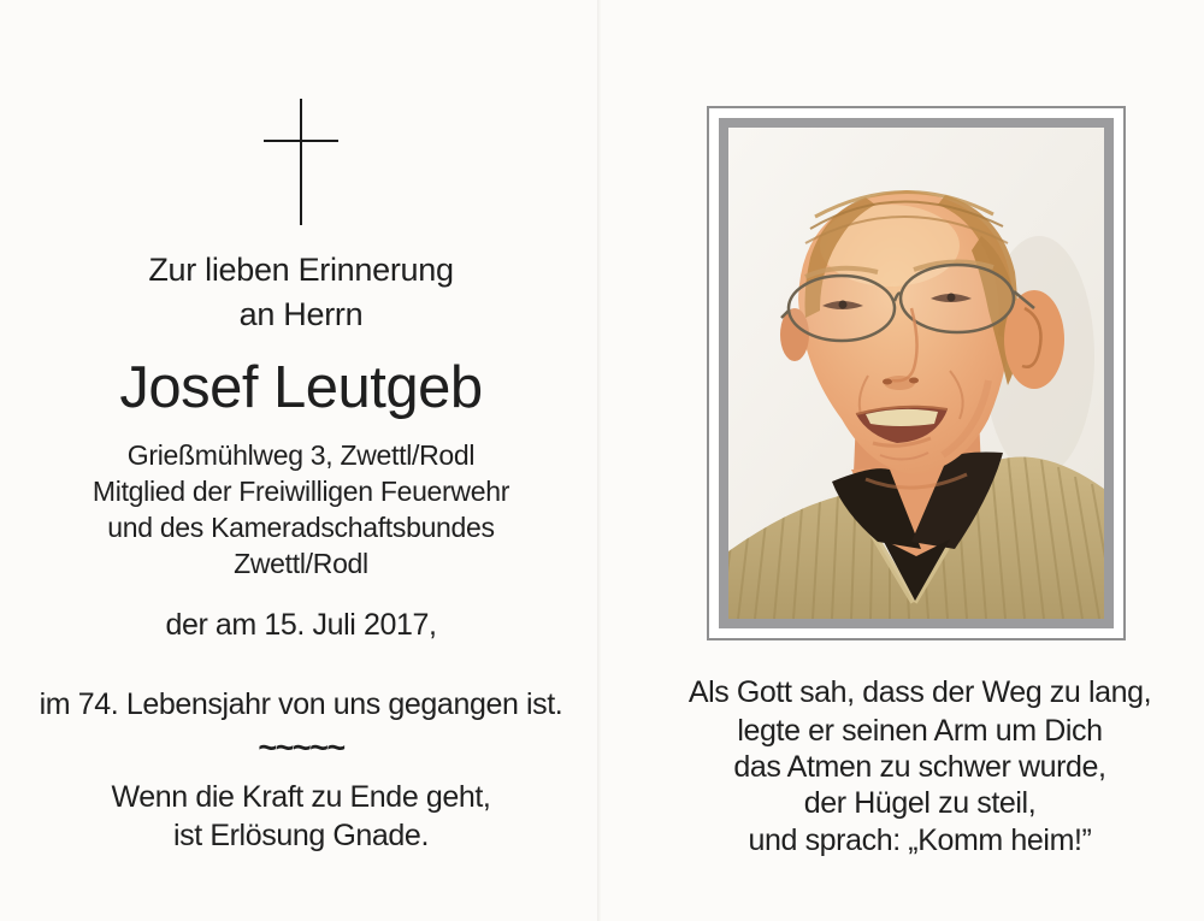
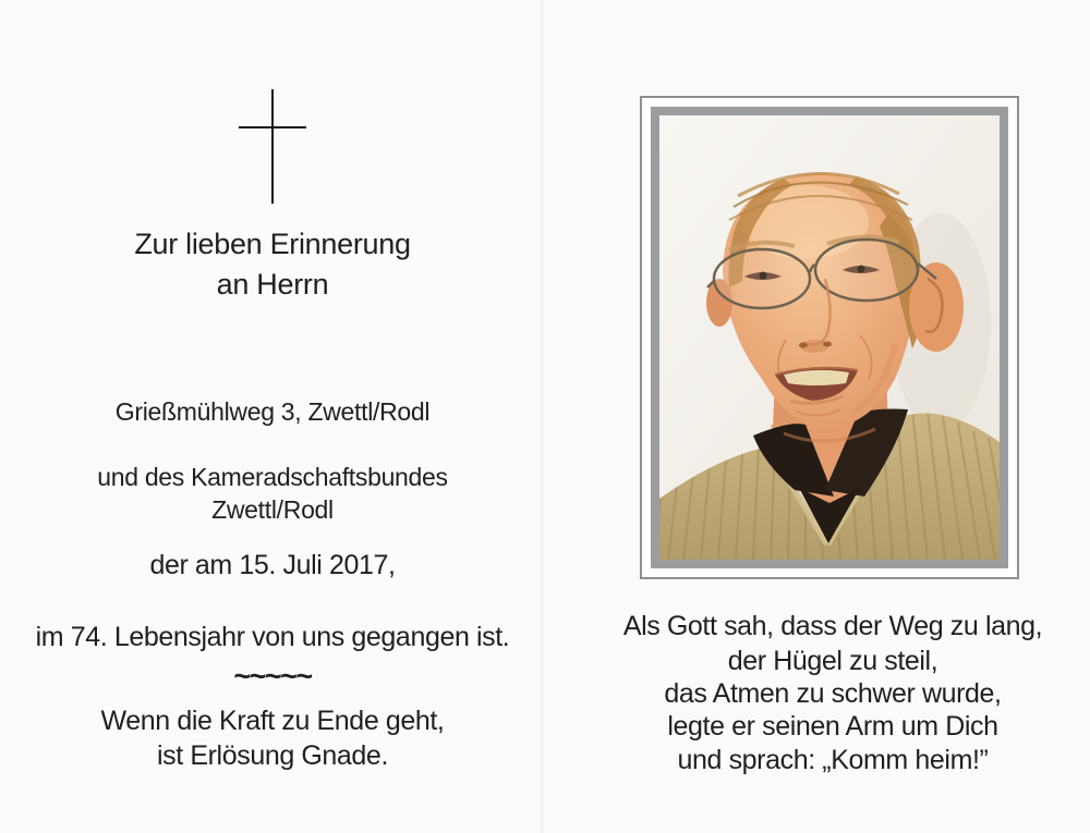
  Zur lieben Erinnerung
  an Herrn
- Josef Leutgeb
  Grießmühlweg 3, Zwettl/Rodl
- Mitglied der Freiwilligen Feuerwehr
  und des Kameradschaftsbundes
  Zwettl/Rodl
  der am 15. Juli 2017,
  im 74. Lebensjahr von uns gegangen ist.
  ~~~~~
  Wenn die Kraft zu Ende geht,
  ist Erlösung Gnade.
  Als Gott sah, dass der Weg zu lang,
- legte er seinen Arm um Dich
+ der Hügel zu steil,
  das Atmen zu schwer wurde,
- der Hügel zu steil,
+ legte er seinen Arm um Dich
  und sprach: „Komm heim!”
